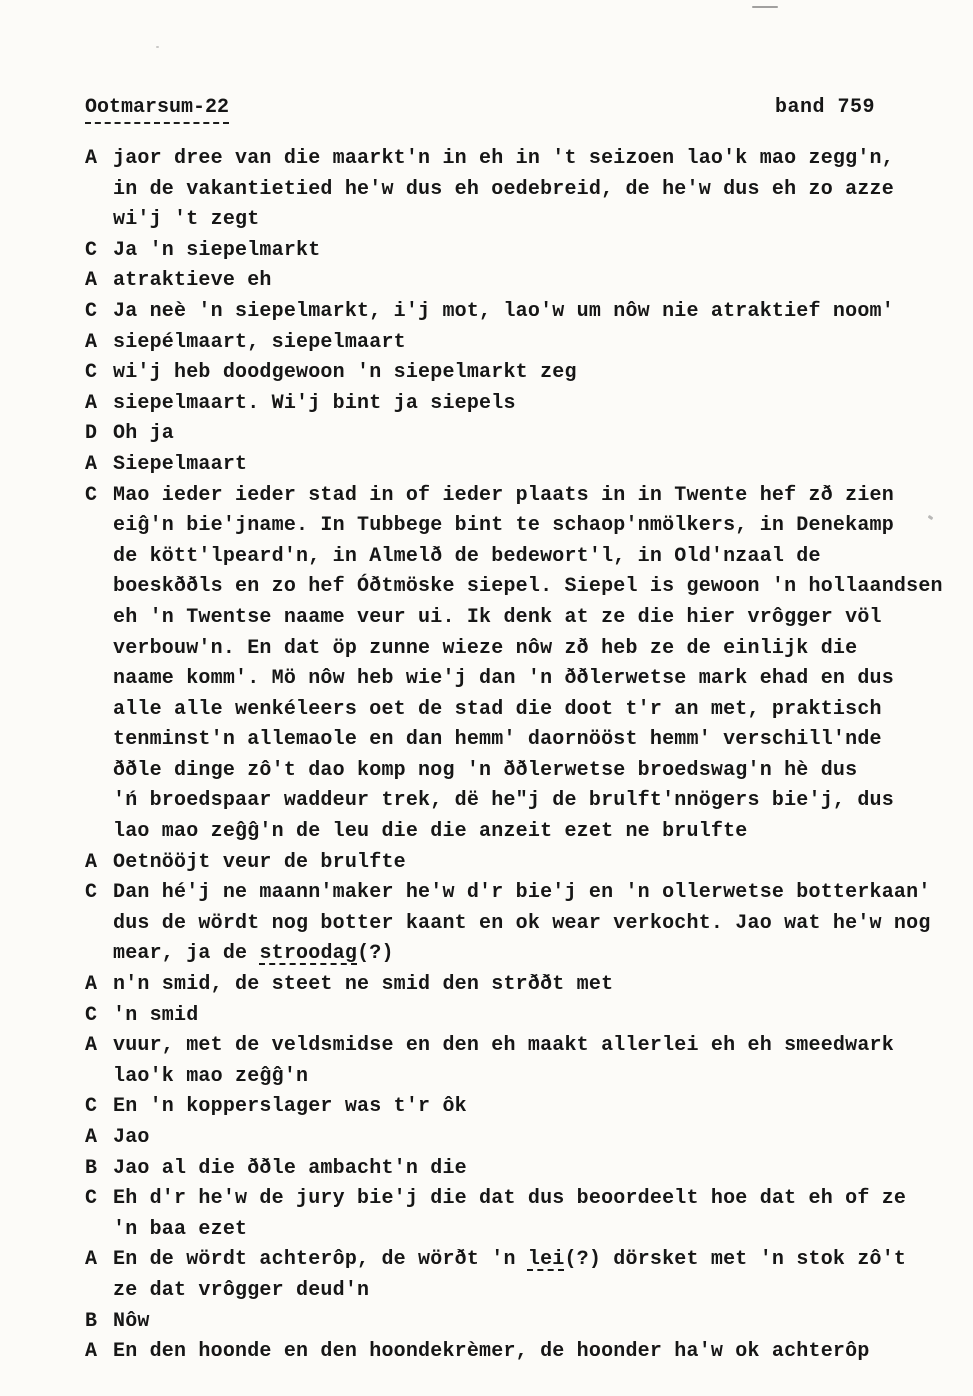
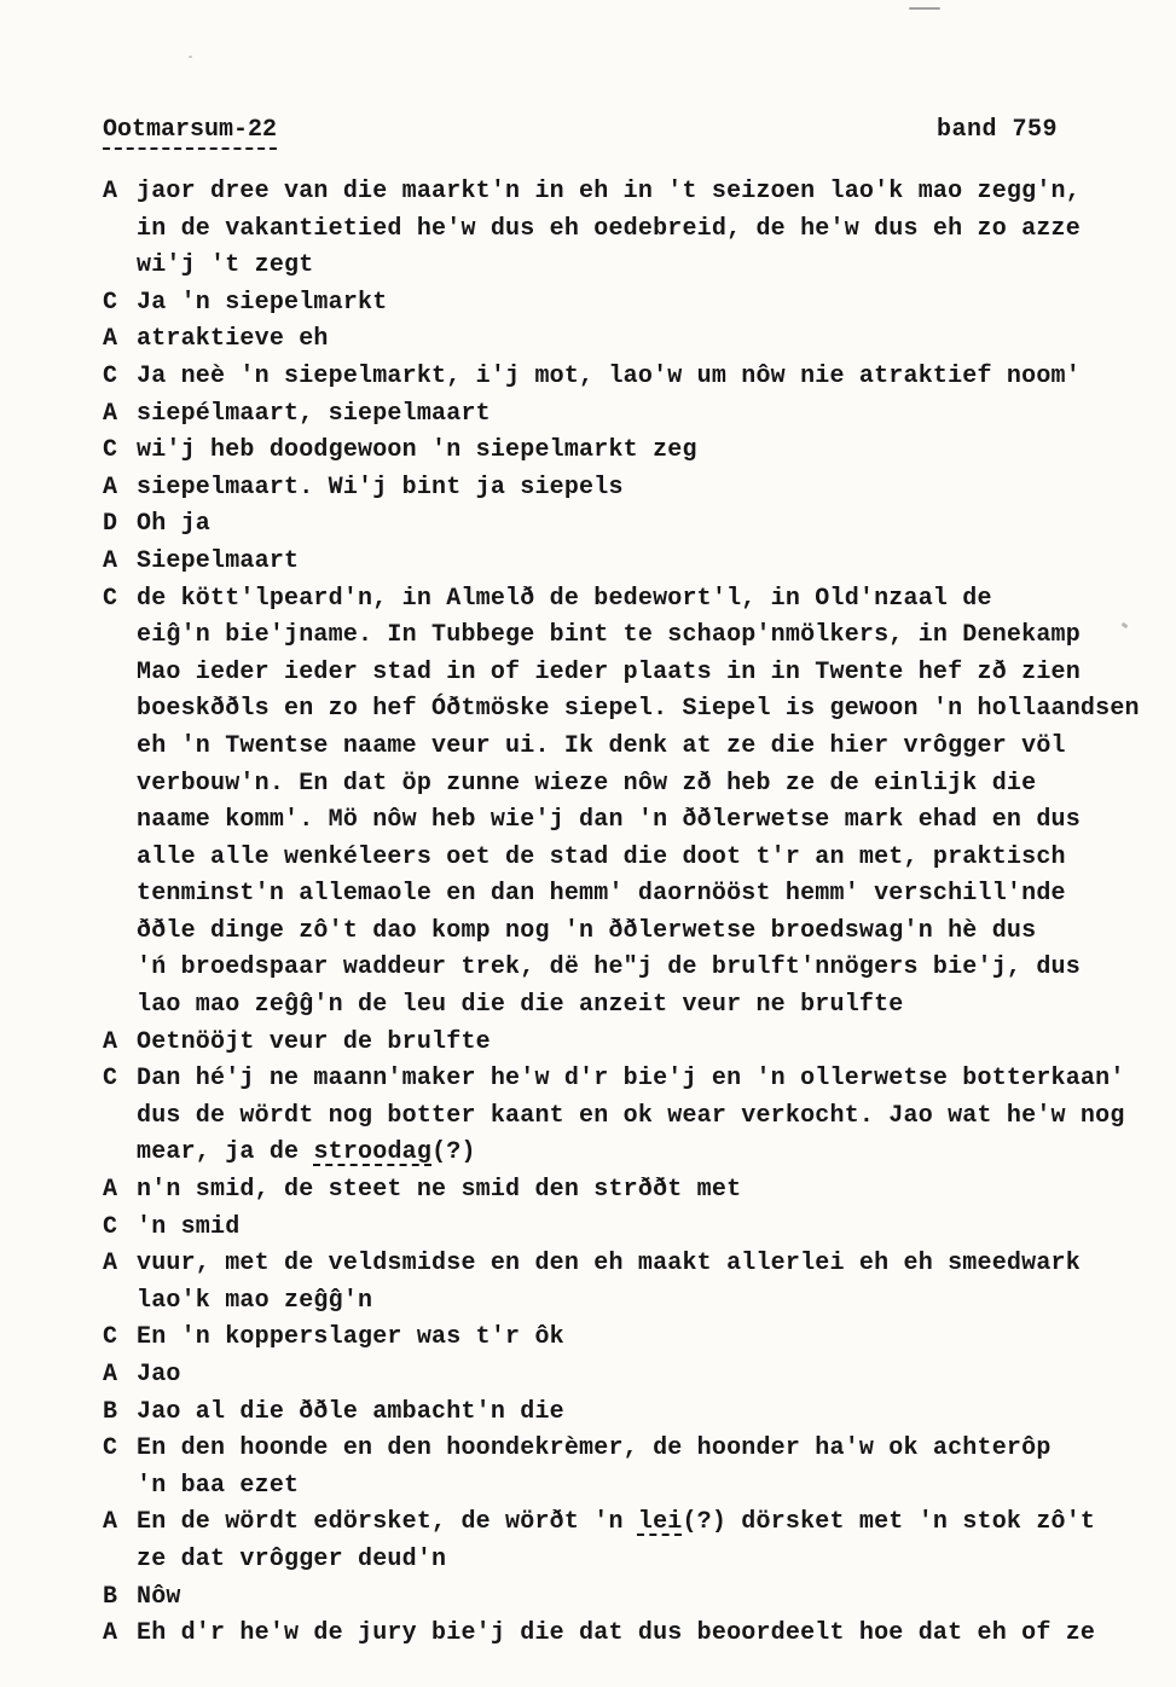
  Ootmarsum-22
  band 759
  A jaor dree van die maarkt'n in eh in 't seizoen lao'k mao zegg'n,
  in de vakantietied he'w dus eh oedebreid, de he'w dus eh zo azze
  wi'j 't zegt
  C Ja 'n siepelmarkt
  A atraktieve eh
  C Ja neè 'n siepelmarkt, i'j mot, lao'w um nôw nie atraktief noom'
  A siepélmaart, siepelmaart
  C wi'j heb doodgewoon 'n siepelmarkt zeg
  A siepelmaart. Wi'j bint ja siepels
  D Oh ja
  A Siepelmaart
- C Mao ieder ieder stad in of ieder plaats in in Twente hef zð zien
+ C de kött'lpeard'n, in Almelð de bedewort'l, in Old'nzaal de
  eiĝ'n bie'jname. In Tubbege bint te schaop'nmölkers, in Denekamp
- de kött'lpeard'n, in Almelð de bedewort'l, in Old'nzaal de
+ Mao ieder ieder stad in of ieder plaats in in Twente hef zð zien
  boeskððls en zo hef Óðtmöske siepel. Siepel is gewoon 'n hollaandsen
  eh 'n Twentse naame veur ui. Ik denk at ze die hier vrôgger völ
  verbouw'n. En dat öp zunne wieze nôw zð heb ze de einlijk die
  naame komm'. Mö nôw heb wie'j dan 'n ððlerwetse mark ehad en dus
  alle alle wenkéleers oet de stad die doot t'r an met, praktisch
  tenminst'n allemaole en dan hemm' daornööst hemm' verschill'nde
  ððle dinge zô't dao komp nog 'n ððlerwetse broedswag'n hè dus
  'ń broedspaar waddeur trek, dë he"j de brulft'nnögers bie'j, dus
- lao mao zeĝĝ'n de leu die die anzeit ezet ne brulfte
+ lao mao zeĝĝ'n de leu die die anzeit veur ne brulfte
  A Oetnööjt veur de brulfte
  C Dan hé'j ne maann'maker he'w d'r bie'j en 'n ollerwetse botterkaan'
  dus de wördt nog botter kaant en ok wear verkocht. Jao wat he'w nog
  mear, ja de stroodag(?)
  A n'n smid, de steet ne smid den strððt met
  C 'n smid
  A vuur, met de veldsmidse en den eh maakt allerlei eh eh smeedwark
  lao'k mao zeĝĝ'n
  C En 'n kopperslager was t'r ôk
  A Jao
  B Jao al die ððle ambacht'n die
- C Eh d'r he'w de jury bie'j die dat dus beoordeelt hoe dat eh of ze
+ C En den hoonde en den hoondekrèmer, de hoonder ha'w ok achterôp
  'n baa ezet
- A En de wördt achterôp, de wörðt 'n lei(?) dörsket met 'n stok zô't
+ A En de wördt edörsket, de wörðt 'n lei(?) dörsket met 'n stok zô't
  ze dat vrôgger deud'n
  B Nôw
- A En den hoonde en den hoondekrèmer, de hoonder ha'w ok achterôp
+ A Eh d'r he'w de jury bie'j die dat dus beoordeelt hoe dat eh of ze
